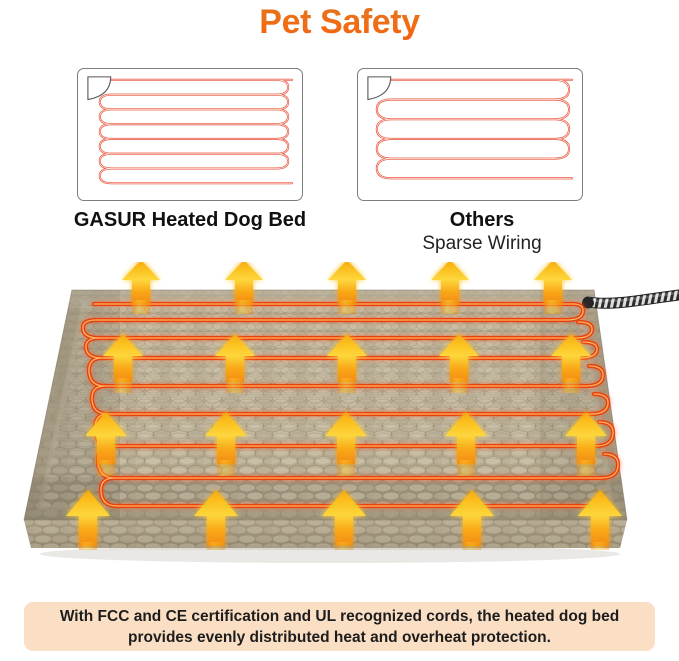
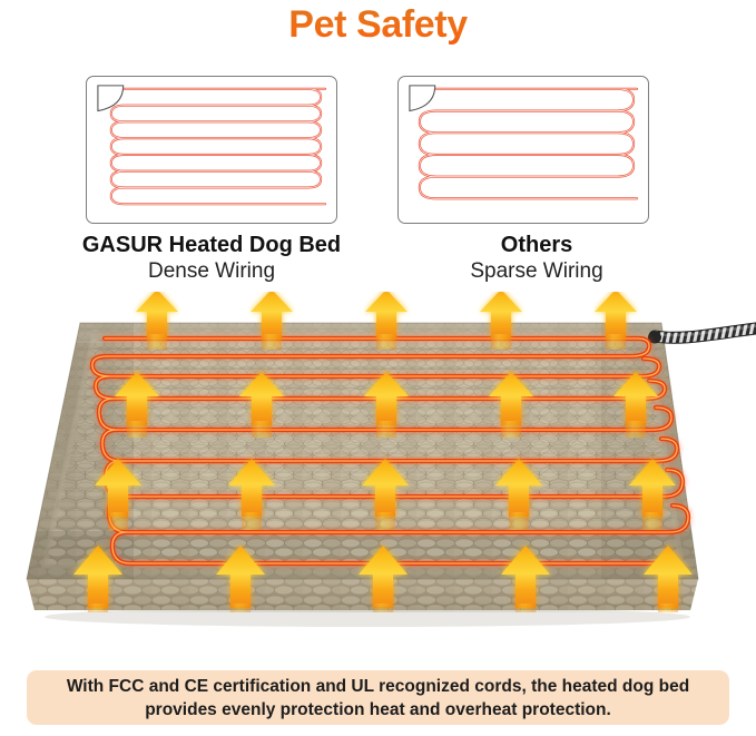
  Pet Safety
  GASUR Heated Dog Bed
+ Dense Wiring
  Others
  Sparse Wiring
- With FCC and CE certification and UL recognized cords, the heated dog bed provides evenly distributed heat and overheat protection.
+ With FCC and CE certification and UL recognized cords, the heated dog bed provides evenly protection heat and overheat protection.
